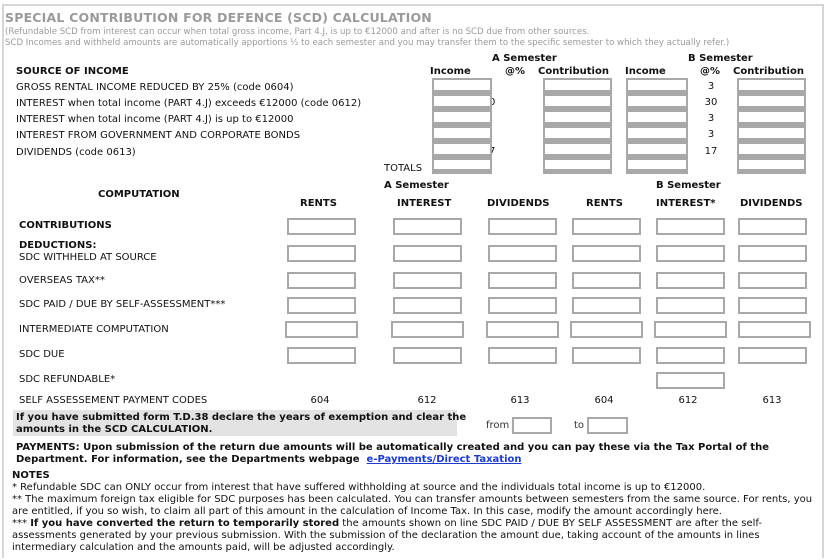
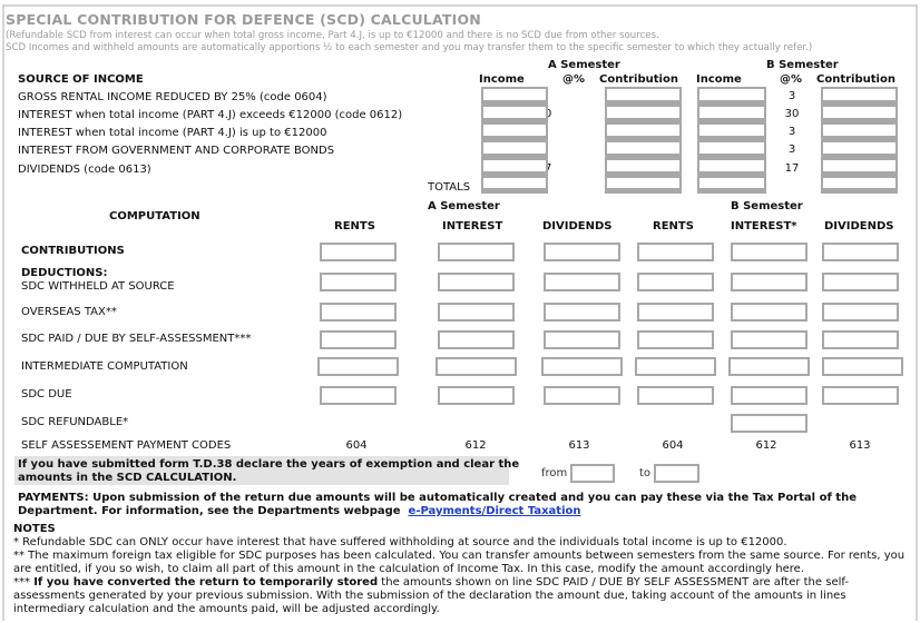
  SPECIAL CONTRIBUTION FOR DEFENCE (SCD) CALCULATION
- (Refundable SCD from interest can occur when total gross income, Part 4.J, is up to €12000 and after is no SCD due from other sources.
+ (Refundable SCD from interest can occur when total gross income, Part 4.J, is up to €12000 and there is no SCD due from other sources.
  SCD Incomes and withheld amounts are automatically apportions ½ to each semester and you may transfer them to the specific semester to which they actually refer.)
  SOURCE OF INCOME
  A Semester
  B Semester
  Income
  @%
  Contribution
  Income
  @%
  Contribution
  GROSS RENTAL INCOME REDUCED BY 25% (code 0604)
  INTEREST when total income (PART 4.J) exceeds €12000 (code 0612)
  INTEREST when total income (PART 4.J) is up to €12000
  INTEREST FROM GOVERNMENT AND CORPORATE BONDS
  DIVIDENDS (code 0613)
  TOTALS
  3
  30
  3
  3
  17
  COMPUTATION
  A Semester
  B Semester
  RENTS
  INTEREST
  DIVIDENDS
  RENTS
  INTEREST*
  DIVIDENDS
  CONTRIBUTIONS
  DEDUCTIONS:
  SDC WITHHELD AT SOURCE
  OVERSEAS TAX**
  SDC PAID / DUE BY SELF-ASSESSMENT***
  INTERMEDIATE COMPUTATION
  SDC DUE
  SDC REFUNDABLE*
  SELF ASSESSEMENT PAYMENT CODES
  604
  612
  613
  604
  612
  613
  If you have submitted form T.D.38 declare the years of exemption and clear the
  amounts in the SCD CALCULATION.
  from
  to
  PAYMENTS: Upon submission of the return due amounts will be automatically created and you can pay these via the Tax Portal of the
  Department. For information, see the Departments webpage e-Payments/Direct Taxation
  NOTES
- * Refundable SDC can ONLY occur from interest that have suffered withholding at source and the individuals total income is up to €12000.
+ * Refundable SDC can ONLY occur have interest that have suffered withholding at source and the individuals total income is up to €12000.
  ** The maximum foreign tax eligible for SDC purposes has been calculated. You can transfer amounts between semesters from the same source. For rents, you
  are entitled, if you so wish, to claim all part of this amount in the calculation of Income Tax. In this case, modify the amount accordingly here.
  *** If you have converted the return to temporarily stored the amounts shown on line SDC PAID / DUE BY SELF ASSESSMENT are after the self-
  assessments generated by your previous submission. With the submission of the declaration the amount due, taking account of the amounts in lines
  intermediary calculation and the amounts paid, will be adjusted accordingly.
